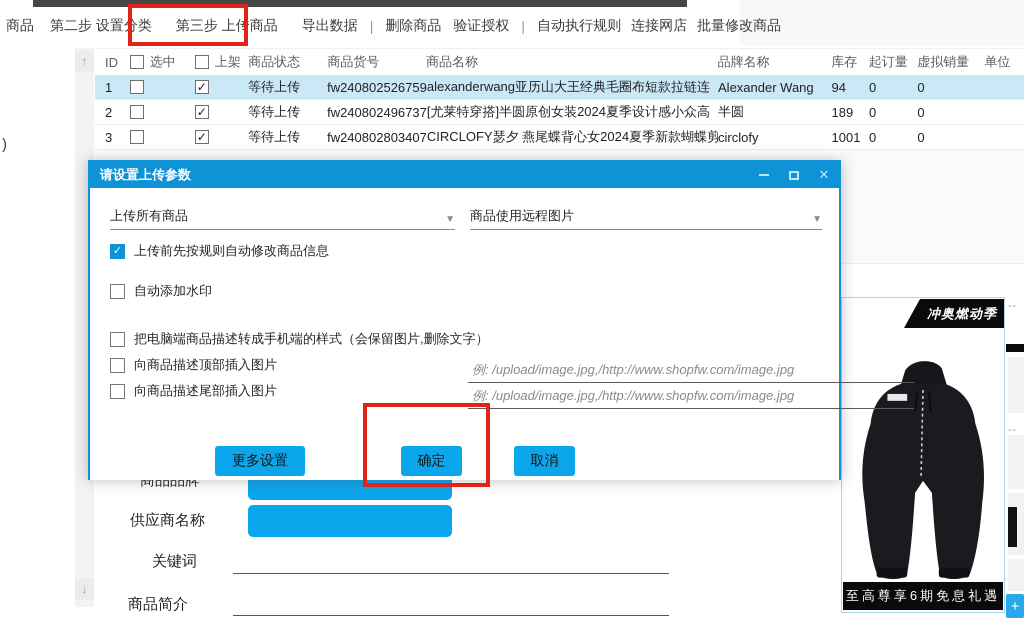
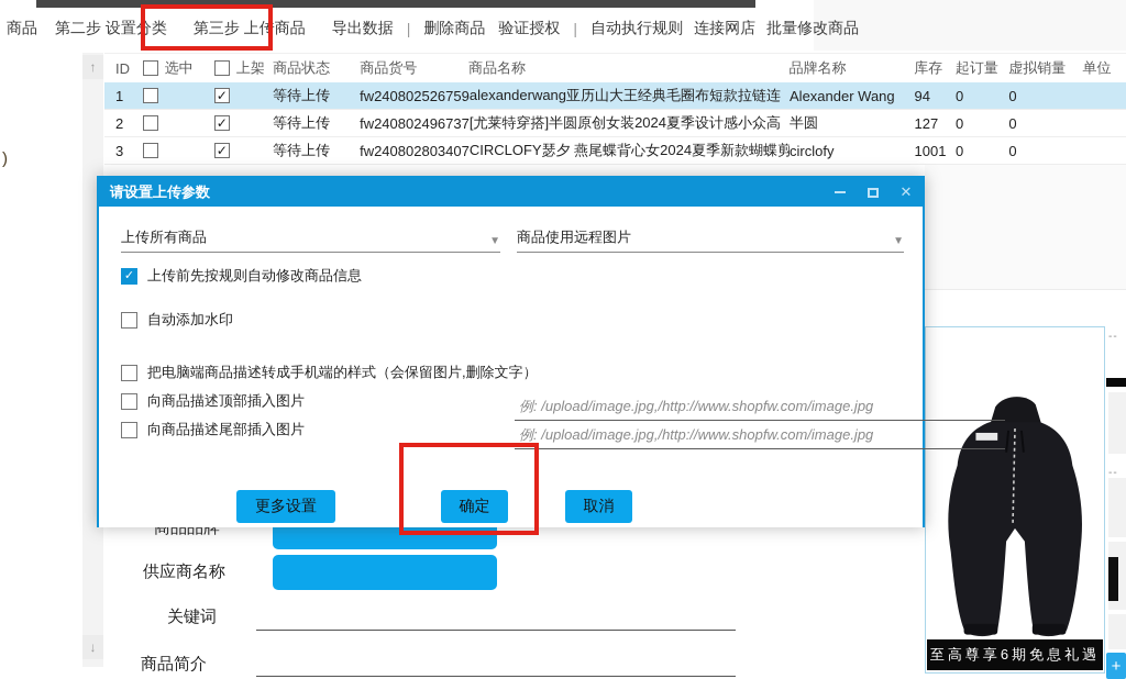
  商品
  第二步 设置分类
  第三步 上传商品
  导出数据
  |
  删除商品
  验证授权
  |
  自动执行规则
  连接网店
  批量修改商品
  ↑
  ↓
  )
  ID
  选中
  上架
  商品状态
  商品货号
  商品名称
  品牌名称
  库存
  起订量
  虚拟销量
  单位
  1
  ✓
  等待上传
  fw240802526759
  alexanderwang亚历山大王经典毛圈布短款拉链连
  Alexander Wang
  94
  0
  0
  2
  ✓
  等待上传
  fw240802496737
  [尤莱特穿搭]半圆原创女装2024夏季设计感小众高
  半圆
- 189
+ 127
  0
  0
  3
  ✓
  等待上传
  fw240802803407
  CIRCLOFY瑟夕 燕尾蝶背心女2024夏季新款蝴蝶剪
  circlofy
  1001
  0
  0
  商品品牌
  供应商名称
  关键词
  商品简介
  请设置上传参数
  ✕
  上传所有商品
  ▼
  商品使用远程图片
  ▼
  ✓
  上传前先按规则自动修改商品信息
  自动添加水印
  把电脑端商品描述转成手机端的样式（会保留图片,删除文字）
  向商品描述顶部插入图片
  例: /upload/image.jpg,/http://www.shopfw.com/image.jpg
  向商品描述尾部插入图片
  例: /upload/image.jpg,/http://www.shopfw.com/image.jpg
  更多设置
  确定
  取消
- 冲奥燃动季
  至高尊享6期免息礼遇
  --
  --
  +
